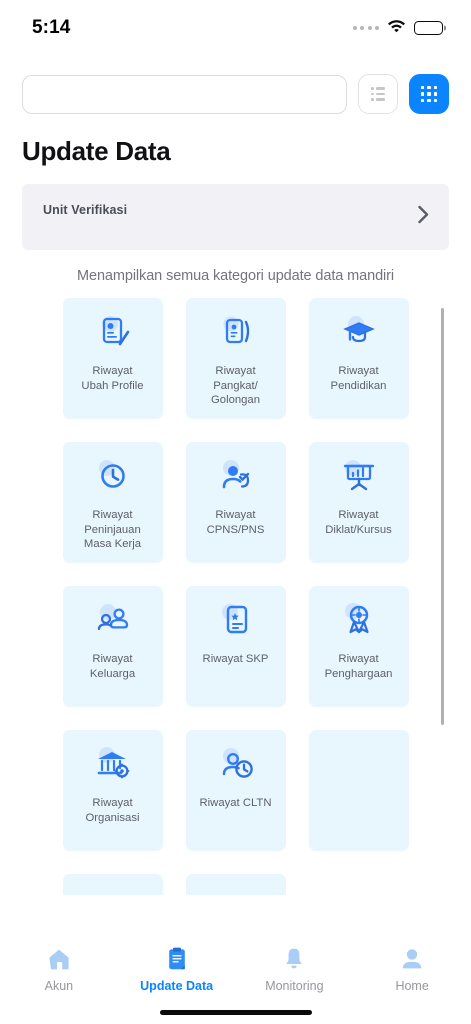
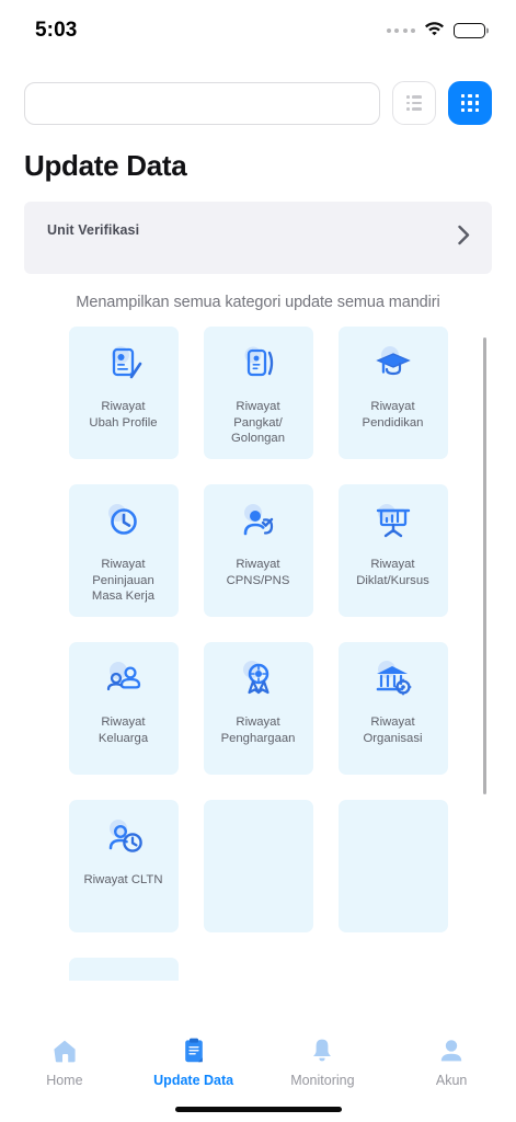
- 5:14
+ 5:03
  Update Data
  Unit Verifikasi
- Menampilkan semua kategori update data mandiri
+ Menampilkan semua kategori update semua mandiri
  Riwayat
  Ubah Profile
  Riwayat
  Pangkat/
  Golongan
  Riwayat
  Pendidikan
  Riwayat
  Peninjauan
  Masa Kerja
  Riwayat
  CPNS/PNS
  Riwayat
  Diklat/Kursus
  Riwayat
  Keluarga
- Riwayat SKP
  Riwayat
  Penghargaan
  Riwayat
  Organisasi
  Riwayat CLTN
- Akun
+ Home
  Update Data
  Monitoring
- Home
+ Akun
